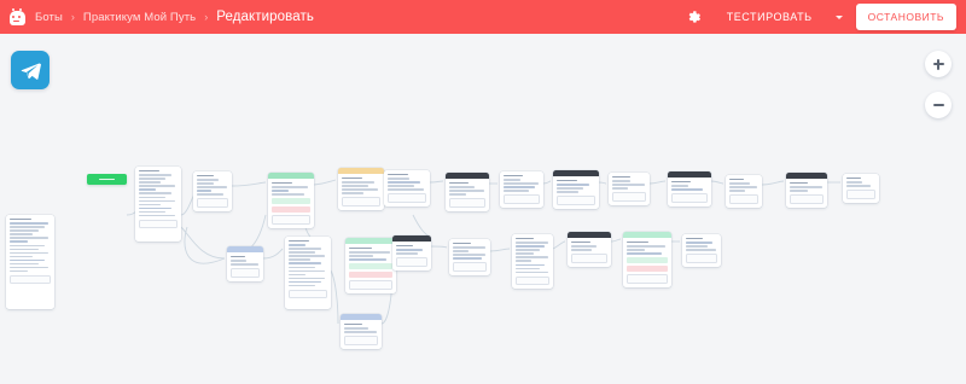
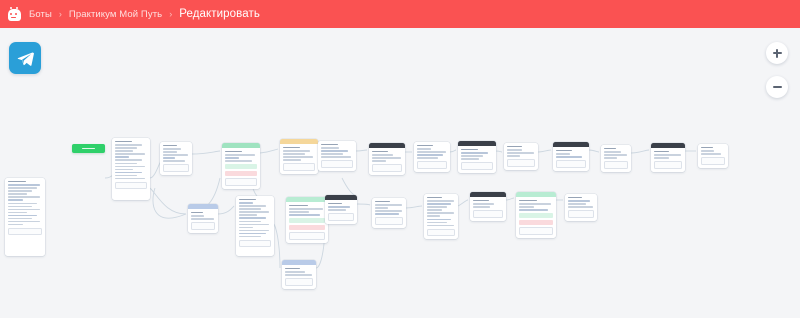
  Боты
  ›
  Практикум Мой Путь
  ›
  Редактировать
- ТЕСТИРОВАТЬ
- ОСТАНОВИТЬ
